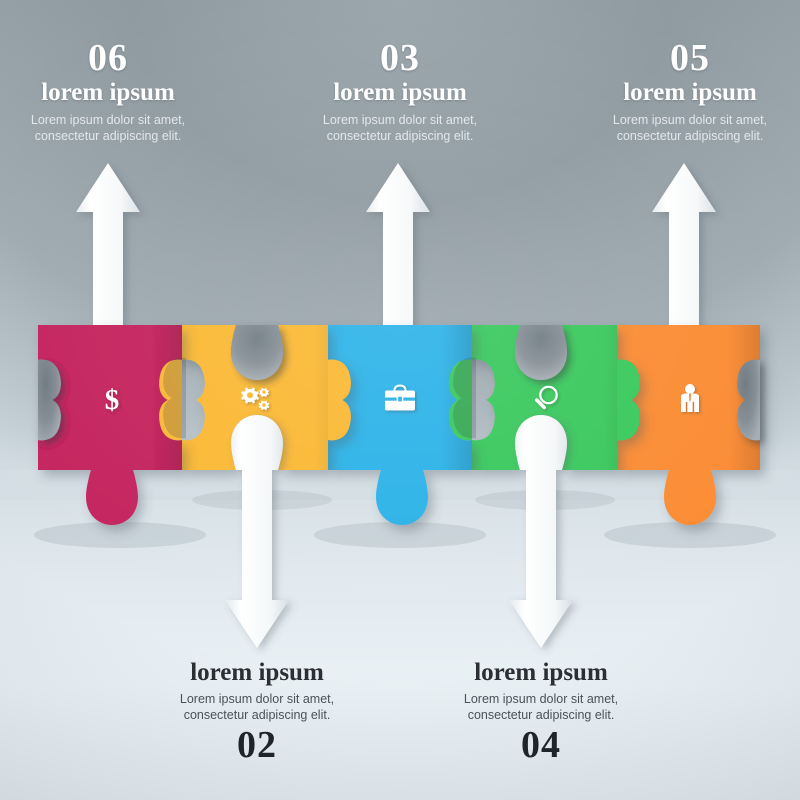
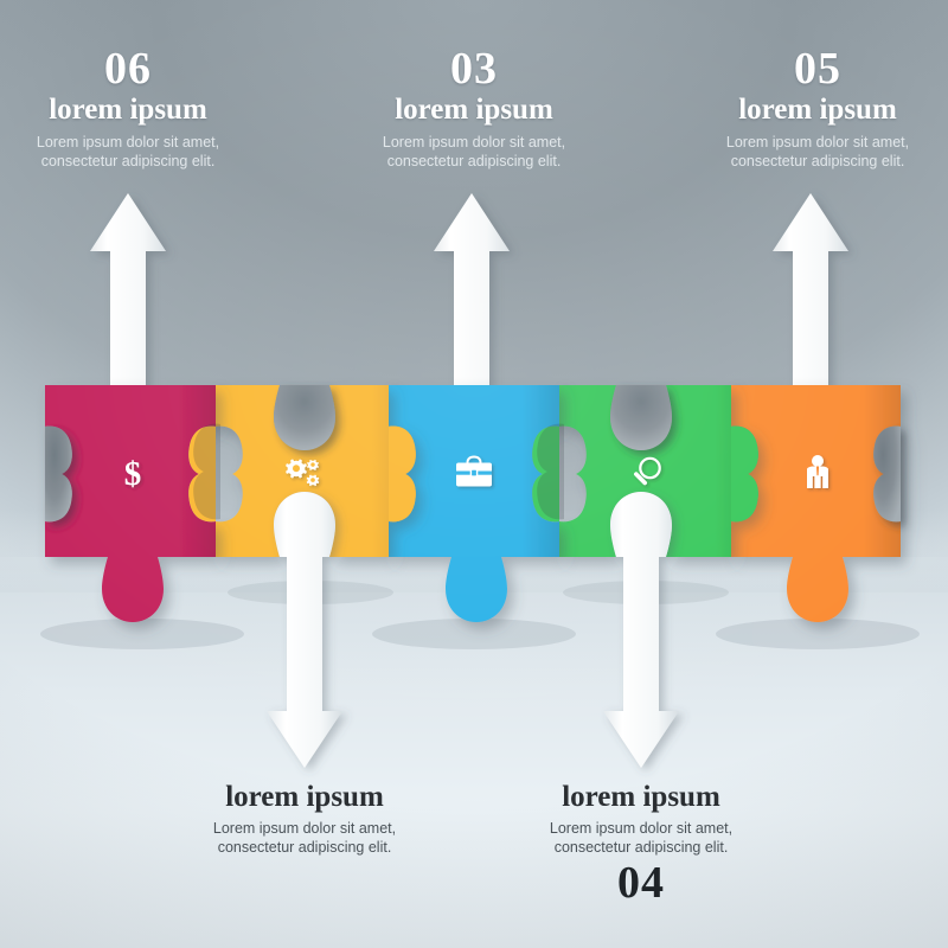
  06
  lorem ipsum
  Lorem ipsum dolor sit amet,
  consectetur adipiscing elit.
  03
  lorem ipsum
  Lorem ipsum dolor sit amet,
  consectetur adipiscing elit.
  05
  lorem ipsum
  Lorem ipsum dolor sit amet,
  consectetur adipiscing elit.
  lorem ipsum
  Lorem ipsum dolor sit amet,
  consectetur adipiscing elit.
- 02
  lorem ipsum
  Lorem ipsum dolor sit amet,
  consectetur adipiscing elit.
  04
